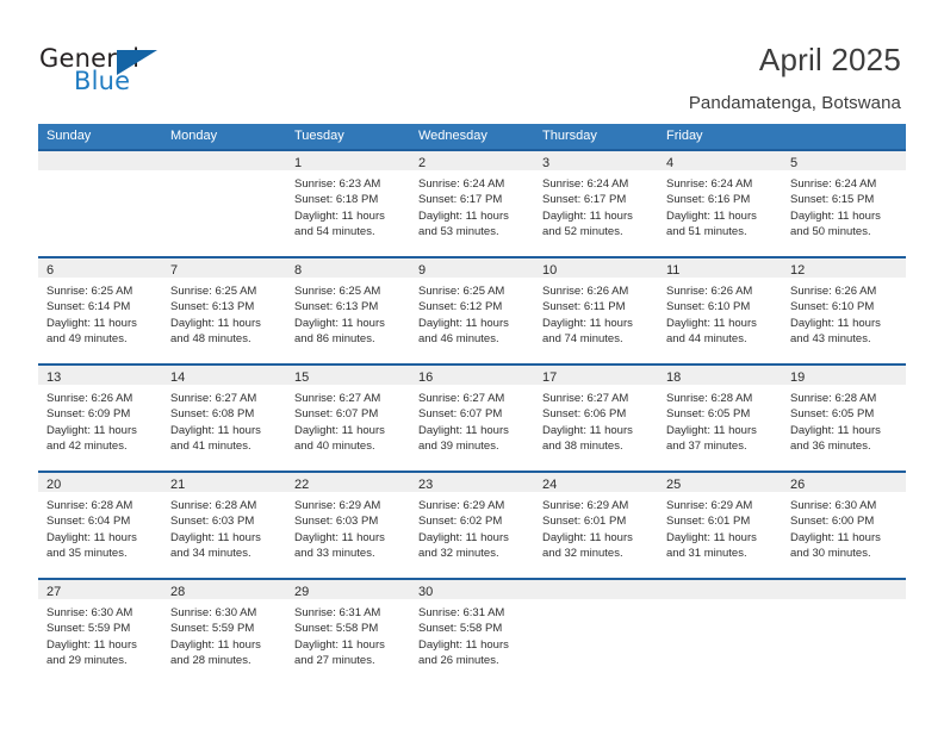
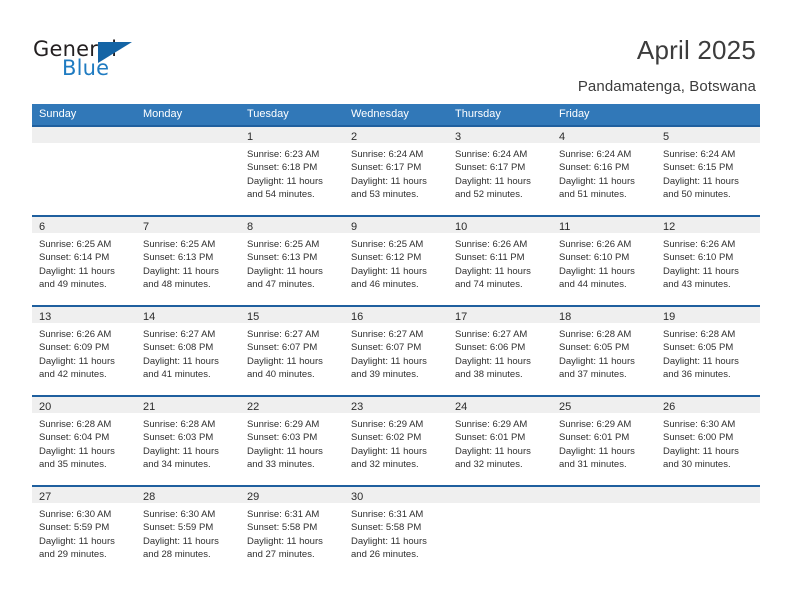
  General
  Blue
  April 2025
  Pandamatenga, Botswana
  Sunday
  Monday
  Tuesday
  Wednesday
  Thursday
  Friday
  1
  Sunrise: 6:23 AM
  Sunset: 6:18 PM
  Daylight: 11 hours
  and 54 minutes.
  2
  Sunrise: 6:24 AM
  Sunset: 6:17 PM
  Daylight: 11 hours
  and 53 minutes.
  3
  Sunrise: 6:24 AM
  Sunset: 6:17 PM
  Daylight: 11 hours
  and 52 minutes.
  4
  Sunrise: 6:24 AM
  Sunset: 6:16 PM
  Daylight: 11 hours
  and 51 minutes.
  5
  Sunrise: 6:24 AM
  Sunset: 6:15 PM
  Daylight: 11 hours
  and 50 minutes.
  6
  Sunrise: 6:25 AM
  Sunset: 6:14 PM
  Daylight: 11 hours
  and 49 minutes.
  7
  Sunrise: 6:25 AM
  Sunset: 6:13 PM
  Daylight: 11 hours
  and 48 minutes.
  8
  Sunrise: 6:25 AM
  Sunset: 6:13 PM
  Daylight: 11 hours
- and 86 minutes.
+ and 47 minutes.
  9
  Sunrise: 6:25 AM
  Sunset: 6:12 PM
  Daylight: 11 hours
  and 46 minutes.
  10
  Sunrise: 6:26 AM
  Sunset: 6:11 PM
  Daylight: 11 hours
  and 74 minutes.
  11
  Sunrise: 6:26 AM
  Sunset: 6:10 PM
  Daylight: 11 hours
  and 44 minutes.
  12
  Sunrise: 6:26 AM
  Sunset: 6:10 PM
  Daylight: 11 hours
  and 43 minutes.
  13
  Sunrise: 6:26 AM
  Sunset: 6:09 PM
  Daylight: 11 hours
  and 42 minutes.
  14
  Sunrise: 6:27 AM
  Sunset: 6:08 PM
  Daylight: 11 hours
  and 41 minutes.
  15
  Sunrise: 6:27 AM
  Sunset: 6:07 PM
  Daylight: 11 hours
  and 40 minutes.
  16
  Sunrise: 6:27 AM
  Sunset: 6:07 PM
  Daylight: 11 hours
  and 39 minutes.
  17
  Sunrise: 6:27 AM
  Sunset: 6:06 PM
  Daylight: 11 hours
  and 38 minutes.
  18
  Sunrise: 6:28 AM
  Sunset: 6:05 PM
  Daylight: 11 hours
  and 37 minutes.
  19
  Sunrise: 6:28 AM
  Sunset: 6:05 PM
  Daylight: 11 hours
  and 36 minutes.
  20
  Sunrise: 6:28 AM
  Sunset: 6:04 PM
  Daylight: 11 hours
  and 35 minutes.
  21
  Sunrise: 6:28 AM
  Sunset: 6:03 PM
  Daylight: 11 hours
  and 34 minutes.
  22
  Sunrise: 6:29 AM
  Sunset: 6:03 PM
  Daylight: 11 hours
  and 33 minutes.
  23
  Sunrise: 6:29 AM
  Sunset: 6:02 PM
  Daylight: 11 hours
  and 32 minutes.
  24
  Sunrise: 6:29 AM
  Sunset: 6:01 PM
  Daylight: 11 hours
  and 32 minutes.
  25
  Sunrise: 6:29 AM
  Sunset: 6:01 PM
  Daylight: 11 hours
  and 31 minutes.
  26
  Sunrise: 6:30 AM
  Sunset: 6:00 PM
  Daylight: 11 hours
  and 30 minutes.
  27
  Sunrise: 6:30 AM
  Sunset: 5:59 PM
  Daylight: 11 hours
  and 29 minutes.
  28
  Sunrise: 6:30 AM
  Sunset: 5:59 PM
  Daylight: 11 hours
  and 28 minutes.
  29
  Sunrise: 6:31 AM
  Sunset: 5:58 PM
  Daylight: 11 hours
  and 27 minutes.
  30
  Sunrise: 6:31 AM
  Sunset: 5:58 PM
  Daylight: 11 hours
  and 26 minutes.
